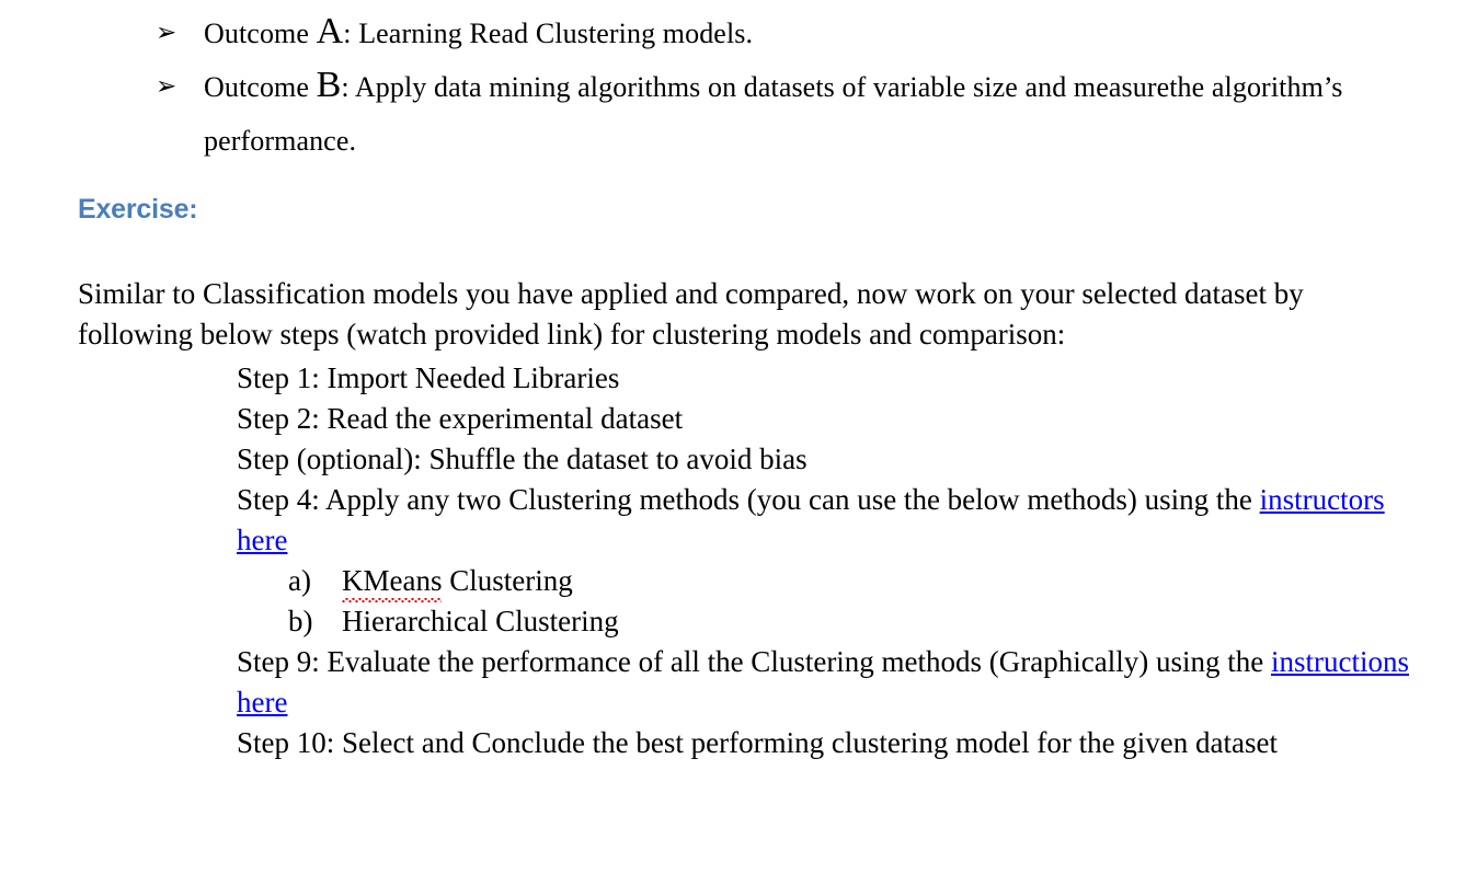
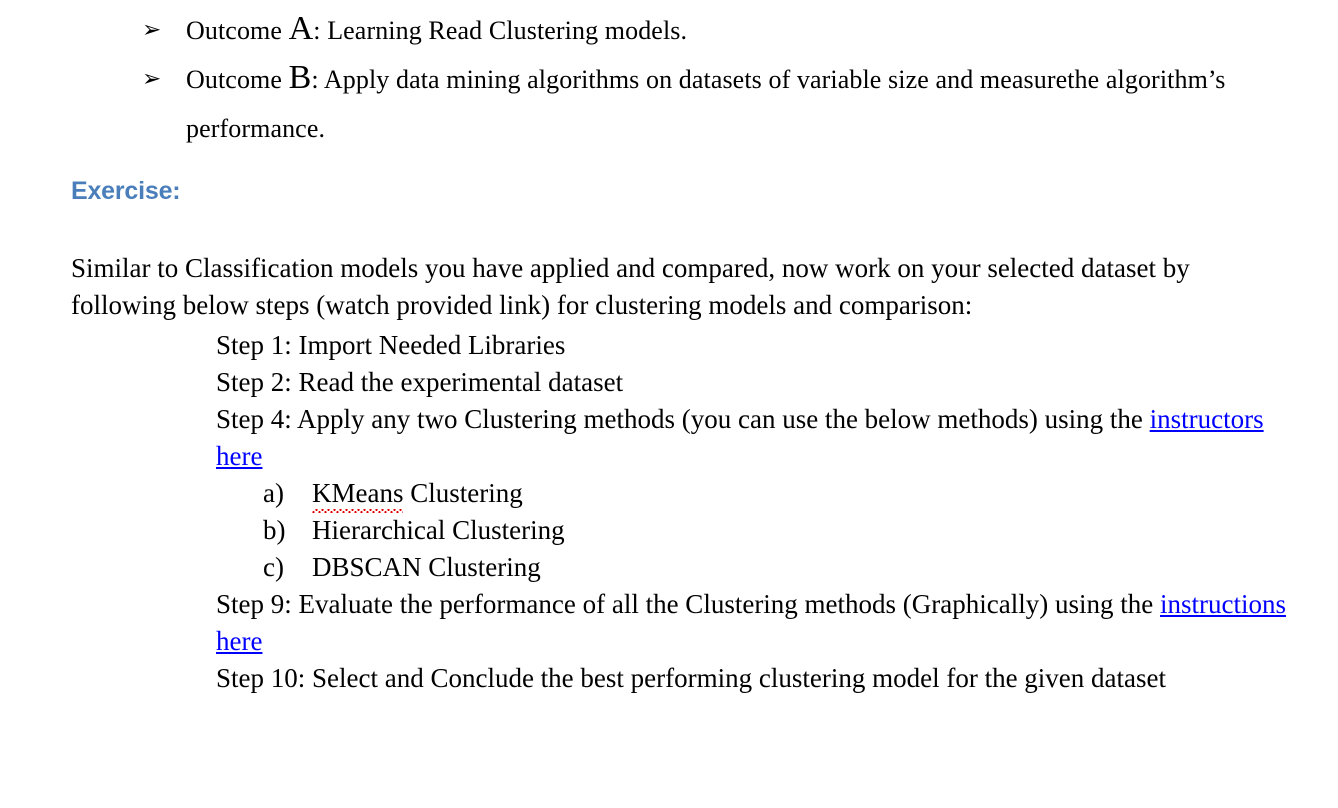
  ➢
  Outcome A: Learning Read Clustering models.
  ➢
  Outcome B: Apply data mining algorithms on datasets of variable size and measurethe algorithm’s performance.
  Exercise:
  Similar to Classification models you have applied and compared, now work on your selected dataset by following below steps (watch provided link) for clustering models and comparison:
  Step 1: Import Needed Libraries
  Step 2: Read the experimental dataset
- Step (optional): Shuffle the dataset to avoid bias
  Step 4: Apply any two Clustering methods (you can use the below methods) using the instructors here
  a)
  KMeans Clustering
  b)
  Hierarchical Clustering
+ c)
+ DBSCAN Clustering
  Step 9: Evaluate the performance of all the Clustering methods (Graphically) using the instructions here
  Step 10: Select and Conclude the best performing clustering model for the given dataset
